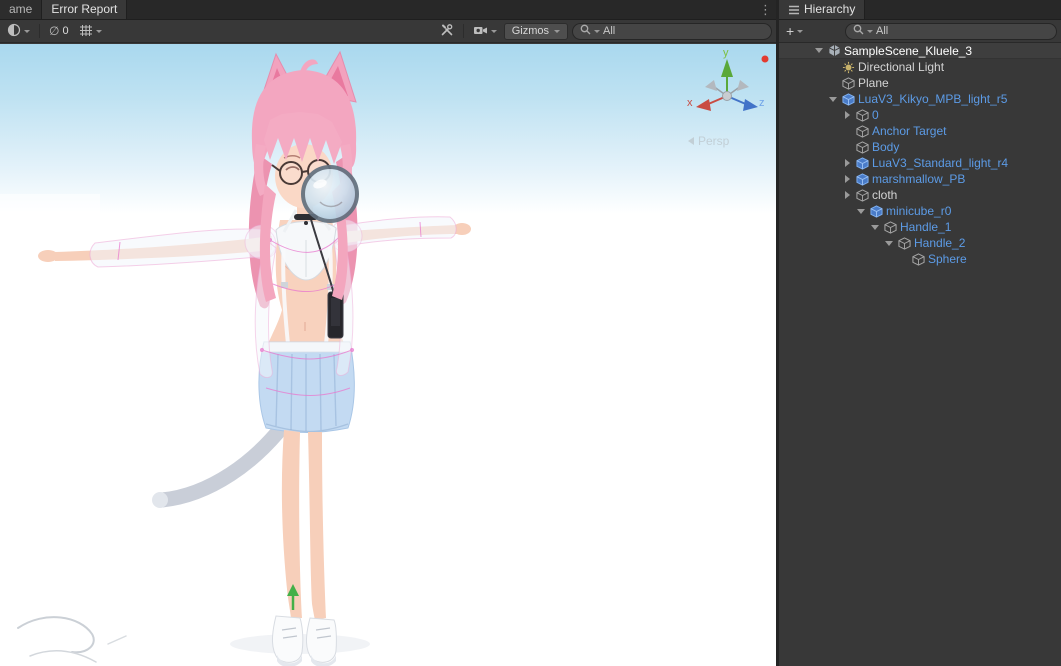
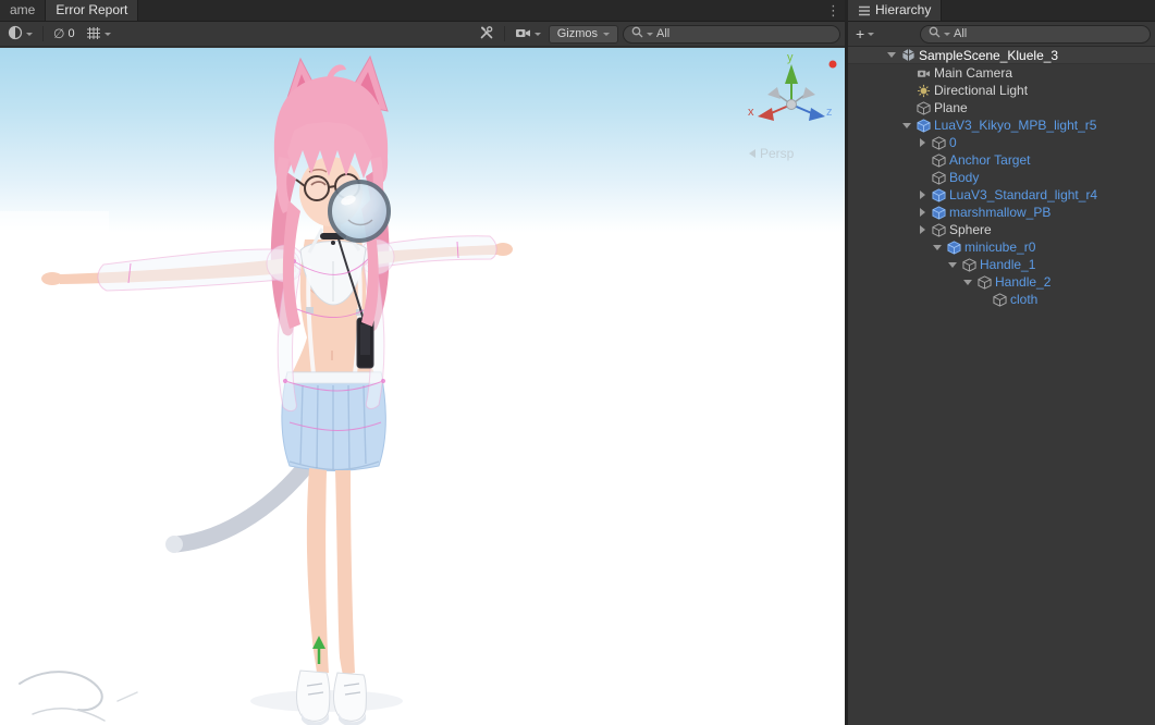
  ame
  Error Report
  ⋮
  ∅
  0
  Gizmos
  All
  y
  x
  z
  Persp
  Hierarchy
  +
  All
  SampleScene_Kluele_3
+ Main Camera
  Directional Light
  Plane
  LuaV3_Kikyo_MPB_light_r5
  0
  Anchor Target
  Body
  LuaV3_Standard_light_r4
  marshmallow_PB
- cloth
+ Sphere
  minicube_r0
  Handle_1
  Handle_2
- Sphere
+ cloth
